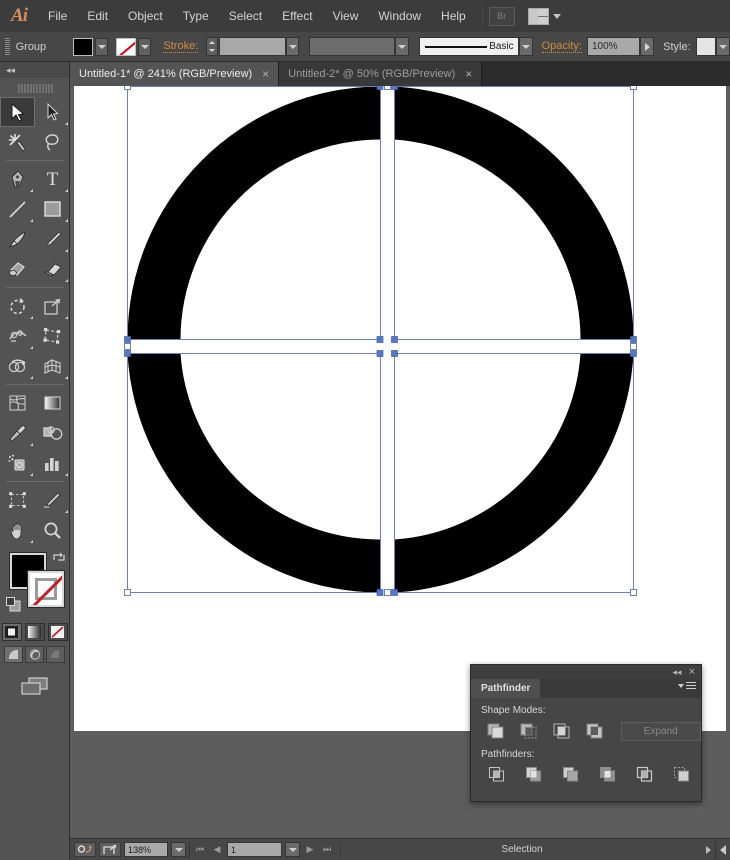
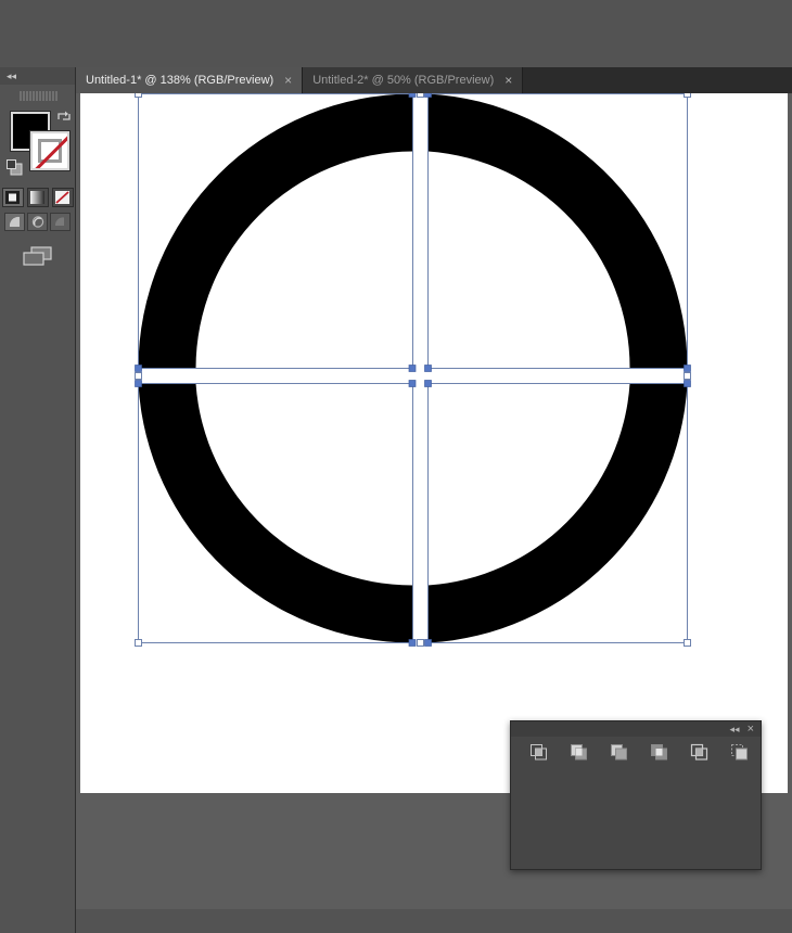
- Ai
- File
- Edit
- Object
- Type
- Select
- Effect
- View
- Window
- Help
- Br
- Group
- Stroke:
- Basic
- Opacity:
- 100%
- Style:
- Untitled-1* @ 241% (RGB/Preview)
+ Untitled-1* @ 138% (RGB/Preview)
  ×
  Untitled-2* @ 50% (RGB/Preview)
  ×
  ◂◂
- T
  ◂◂
  ×
- Pathfinder
- Shape Modes:
- Expand
- Pathfinders:
- 138%
- ⏮
- ◀
- 1
- ▶
- ⏭
- Selection
